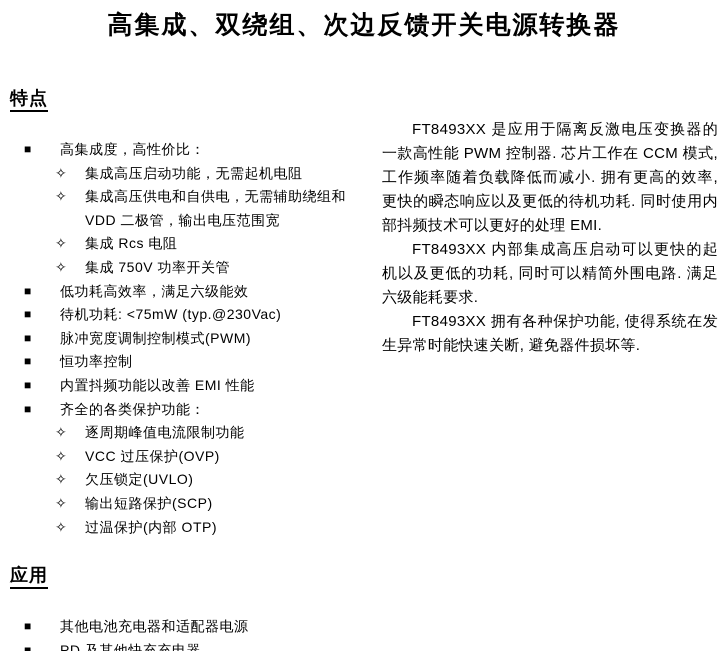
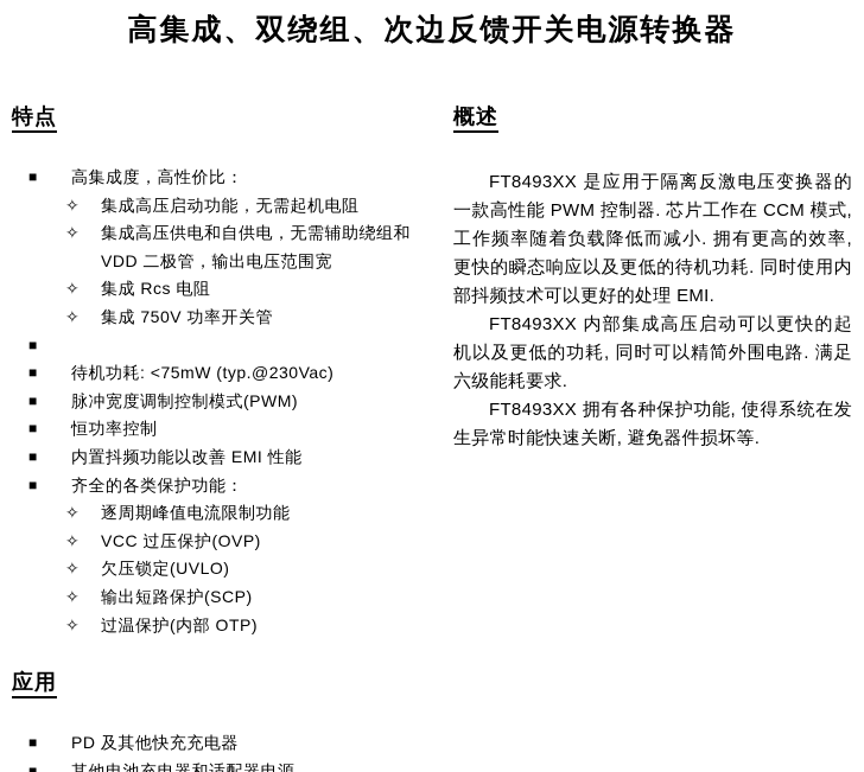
  高集成、双绕组、次边反馈开关电源转换器
  特点
  ■
  高集成度，高性价比：
  ✧
  集成高压启动功能，无需起机电阻
  ✧
  集成高压供电和自供电，无需辅助绕组和 VDD 二极管，输出电压范围宽
  ✧
  集成 Rcs 电阻
  ✧
  集成 750V 功率开关管
  ■
- 低功耗高效率，满足六级能效
  ■
  待机功耗: <75mW (typ.@230Vac)
  ■
  脉冲宽度调制控制模式(PWM)
  ■
  恒功率控制
  ■
  内置抖频功能以改善 EMI 性能
  ■
  齐全的各类保护功能：
  ✧
  逐周期峰值电流限制功能
  ✧
  VCC 过压保护(OVP)
  ✧
  欠压锁定(UVLO)
  ✧
  输出短路保护(SCP)
  ✧
  过温保护(内部 OTP)
  应用
  ■
- 其他电池充电器和适配器电源
+ PD 及其他快充充电器
  ■
- PD 及其他快充充电器
+ 其他电池充电器和适配器电源
+ 概述
  FT8493XX 是应用于隔离反激电压变换器的一款高性能 PWM 控制器. 芯片工作在 CCM 模式, 工作频率随着负载降低而减小. 拥有更高的效率, 更快的瞬态响应以及更低的待机功耗. 同时使用内部抖频技术可以更好的处理 EMI.
  FT8493XX 内部集成高压启动可以更快的起机以及更低的功耗, 同时可以精简外围电路. 满足六级能耗要求.
  FT8493XX 拥有各种保护功能, 使得系统在发生异常时能快速关断, 避免器件损坏等.
